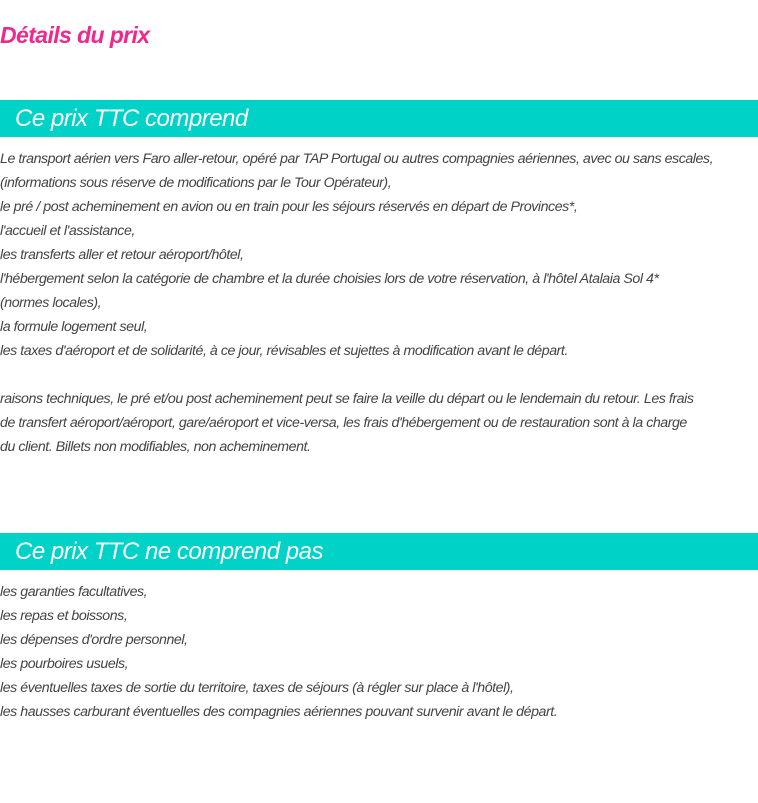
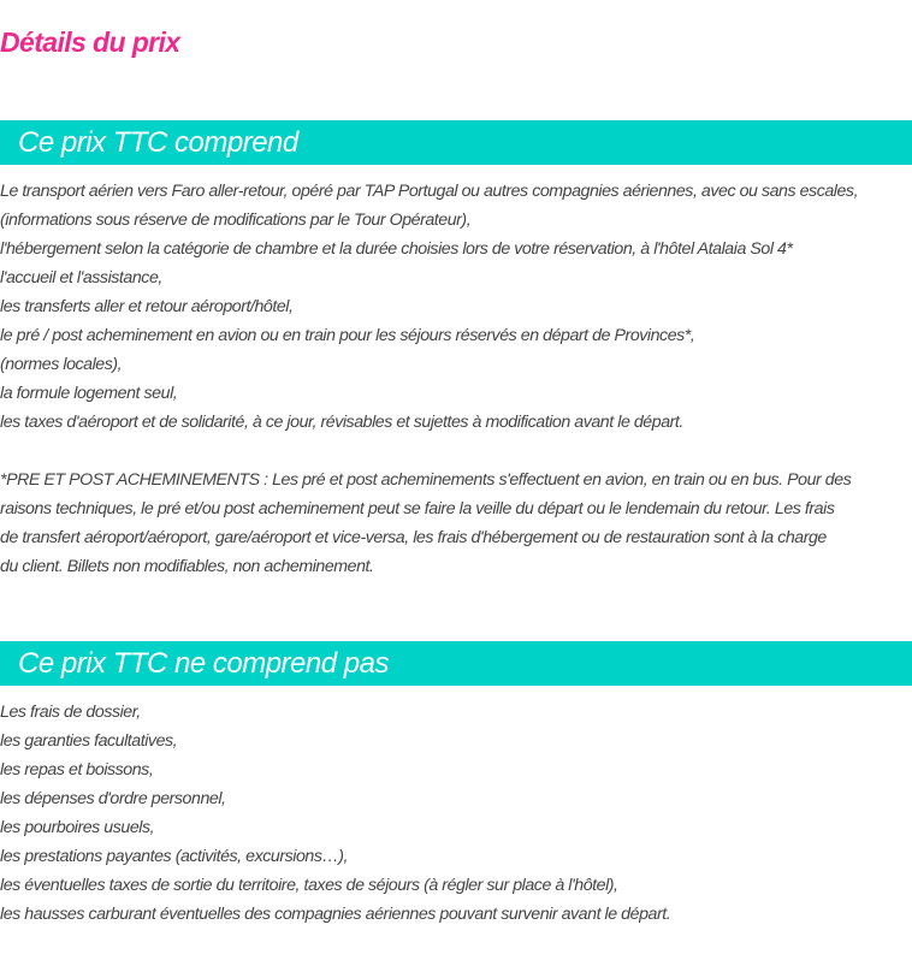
  Détails du prix
  Ce prix TTC comprend
  Le transport aérien vers Faro aller-retour, opéré par TAP Portugal ou autres compagnies aériennes, avec ou sans escales,
  (informations sous réserve de modifications par le Tour Opérateur),
- le pré / post acheminement en avion ou en train pour les séjours réservés en départ de Provinces*,
+ l'hébergement selon la catégorie de chambre et la durée choisies lors de votre réservation, à l'hôtel Atalaia Sol 4*
  l'accueil et l'assistance,
  les transferts aller et retour aéroport/hôtel,
- l'hébergement selon la catégorie de chambre et la durée choisies lors de votre réservation, à l'hôtel Atalaia Sol 4*
+ le pré / post acheminement en avion ou en train pour les séjours réservés en départ de Provinces*,
  (normes locales),
  la formule logement seul,
  les taxes d'aéroport et de solidarité, à ce jour, révisables et sujettes à modification avant le départ.
+ *PRE ET POST ACHEMINEMENTS : Les pré et post acheminements s'effectuent en avion, en train ou en bus. Pour des
  raisons techniques, le pré et/ou post acheminement peut se faire la veille du départ ou le lendemain du retour. Les frais
  de transfert aéroport/aéroport, gare/aéroport et vice-versa, les frais d'hébergement ou de restauration sont à la charge
  du client. Billets non modifiables, non acheminement.
  Ce prix TTC ne comprend pas
+ Les frais de dossier,
  les garanties facultatives,
  les repas et boissons,
  les dépenses d'ordre personnel,
  les pourboires usuels,
+ les prestations payantes (activités, excursions…),
  les éventuelles taxes de sortie du territoire, taxes de séjours (à régler sur place à l'hôtel),
  les hausses carburant éventuelles des compagnies aériennes pouvant survenir avant le départ.
